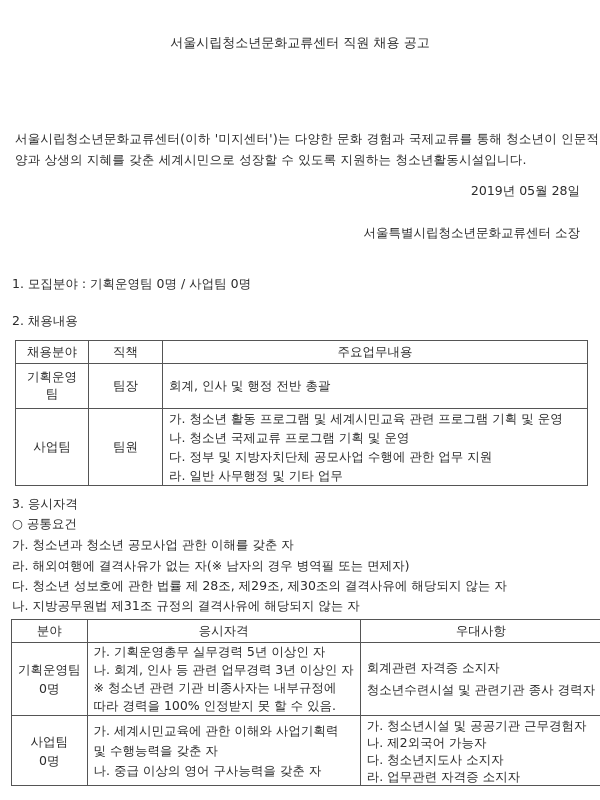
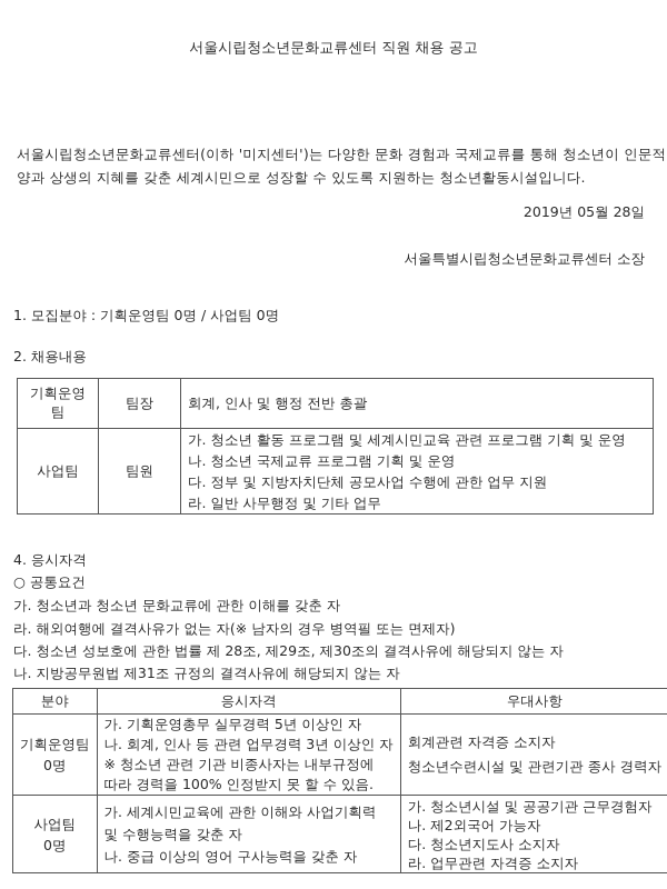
  서울시립청소년문화교류센터 직원 채용 공고
  서울시립청소년문화교류센터(이하 '미지센터')는 다양한 문화 경험과 국제교류를 통해 청소년이 인문적
  양과 상생의 지혜를 갖춘 세계시민으로 성장할 수 있도록 지원하는 청소년활동시설입니다.
  2019년 05월 28일
  서울특별시립청소년문화교류센터 소장
  1. 모집분야 : 기획운영팀 0명 / 사업팀 0명
  2. 채용내용
- 채용분야	직책	주요업무내용
  기획운영팀	팀장	회계, 인사 및 행정 전반 총괄
  사업팀	팀원	가. 청소년 활동 프로그램 및 세계시민교육 관련 프로그램 기획 및 운영 나. 청소년 국제교류 프로그램 기획 및 운영 다. 정부 및 지방자치단체 공모사업 수행에 관한 업무 지원 라. 일반 사무행정 및 기타 업무
- 3. 응시자격
+ 4. 응시자격
  ○ 공통요건
- 가. 청소년과 청소년 공모사업 관한 이해를 갖춘 자
+ 가. 청소년과 청소년 문화교류에 관한 이해를 갖춘 자
  라. 해외여행에 결격사유가 없는 자(※ 남자의 경우 병역필 또는 면제자)
  다. 청소년 성보호에 관한 법률 제 28조, 제29조, 제30조의 결격사유에 해당되지 않는 자
  나. 지방공무원법 제31조 규정의 결격사유에 해당되지 않는 자
  분야	응시자격	우대사항
  기획운영팀 0명	가. 기획운영총무 실무경력 5년 이상인 자 나. 회계, 인사 등 관련 업무경력 3년 이상인 자 ※ 청소년 관련 기관 비종사자는 내부규정에 따라 경력을 100% 인정받지 못 할 수 있음.	회계관련 자격증 소지자 청소년수련시설 및 관련기관 종사 경력자
  사업팀 0명	가. 세계시민교육에 관한 이해와 사업기획력 및 수행능력을 갖춘 자 나. 중급 이상의 영어 구사능력을 갖춘 자	가. 청소년시설 및 공공기관 근무경험자 나. 제2외국어 가능자 다. 청소년지도사 소지자 라. 업무관련 자격증 소지자
